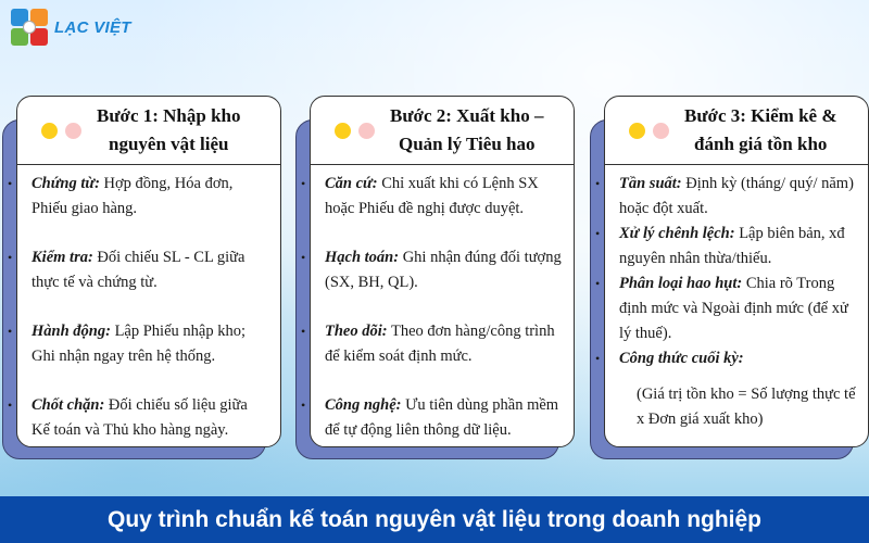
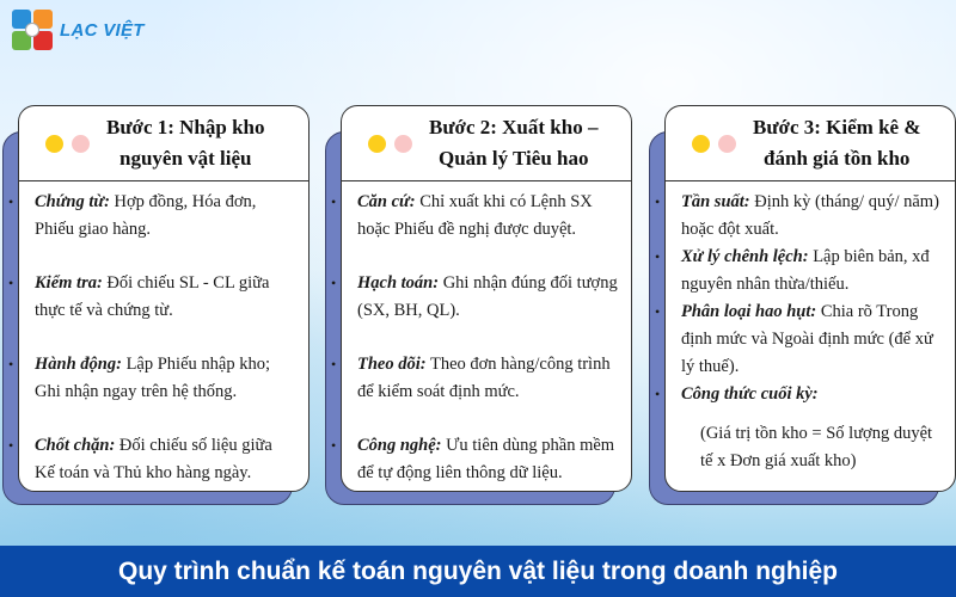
  LẠC VIỆT
  Bước 1: Nhập kho
  nguyên vật liệu
  •
  Chứng từ: Hợp đồng, Hóa đơn, Phiếu giao hàng.
  •
  Kiểm tra: Đối chiếu SL - CL giữa thực tế và chứng từ.
  •
  Hành động: Lập Phiếu nhập kho; Ghi nhận ngay trên hệ thống.
  •
  Chốt chặn: Đối chiếu số liệu giữa Kế toán và Thủ kho hàng ngày.
  Bước 2: Xuất kho –
  Quản lý Tiêu hao
  •
  Căn cứ: Chỉ xuất khi có Lệnh SX hoặc Phiếu đề nghị được duyệt.
  •
  Hạch toán: Ghi nhận đúng đối tượng (SX, BH, QL).
  •
  Theo dõi: Theo đơn hàng/công trình để kiểm soát định mức.
  •
  Công nghệ: Ưu tiên dùng phần mềm để tự động liên thông dữ liệu.
  Bước 3: Kiểm kê &
  đánh giá tồn kho
  •
  Tần suất: Định kỳ (tháng/ quý/ năm) hoặc đột xuất.
  •
  Xử lý chênh lệch: Lập biên bản, xđ nguyên nhân thừa/thiếu.
  •
  Phân loại hao hụt: Chia rõ Trong định mức và Ngoài định mức (để xử lý thuế).
  •
  Công thức cuối kỳ:
- (Giá trị tồn kho = Số lượng thực tế x Đơn giá xuất kho)
+ (Giá trị tồn kho = Số lượng duyệt tế x Đơn giá xuất kho)
  Quy trình chuẩn kế toán nguyên vật liệu trong doanh nghiệp
